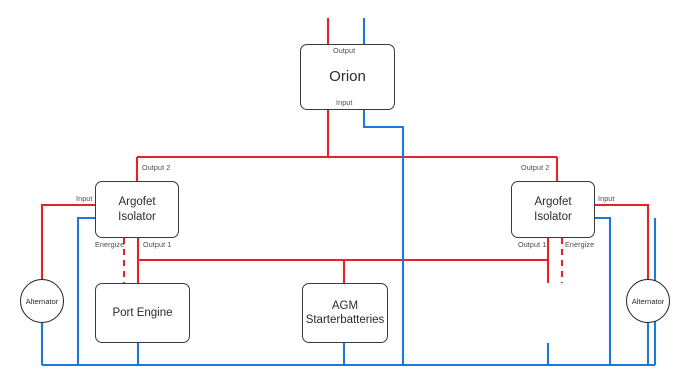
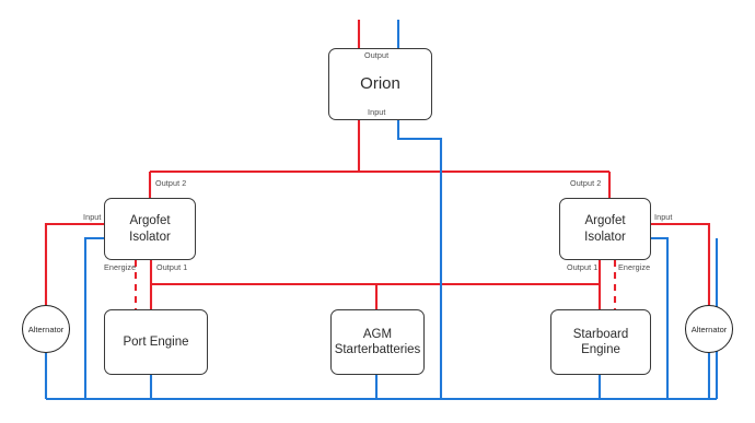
  Orion
  Output
  Input
  Argofet
  Isolator
  Output 2
  Input
  Energize
  Output 1
  Argofet
  Isolator
  Output 2
  Input
  Output 1
  Energize
  Port Engine
  AGM
  Starterbatteries
+ Starboard
+ Engine
  Alternator
  Alternator
